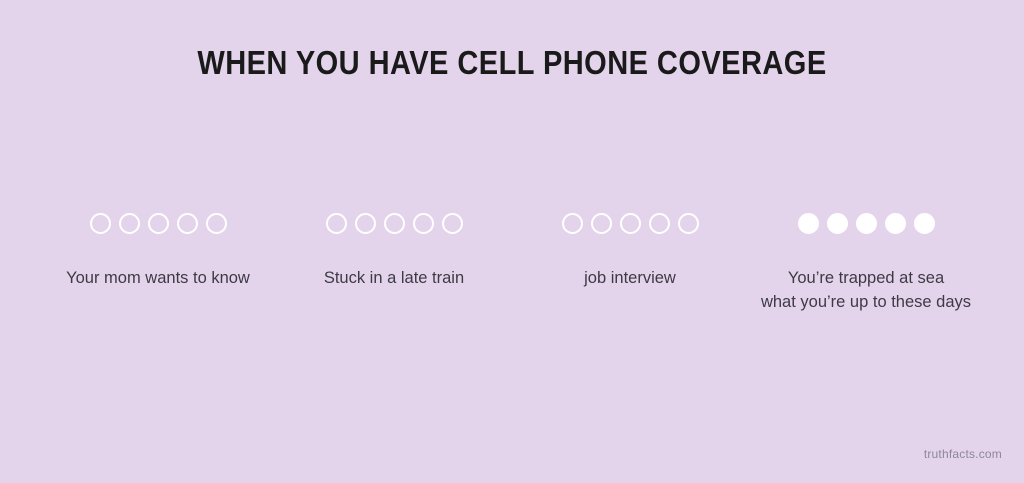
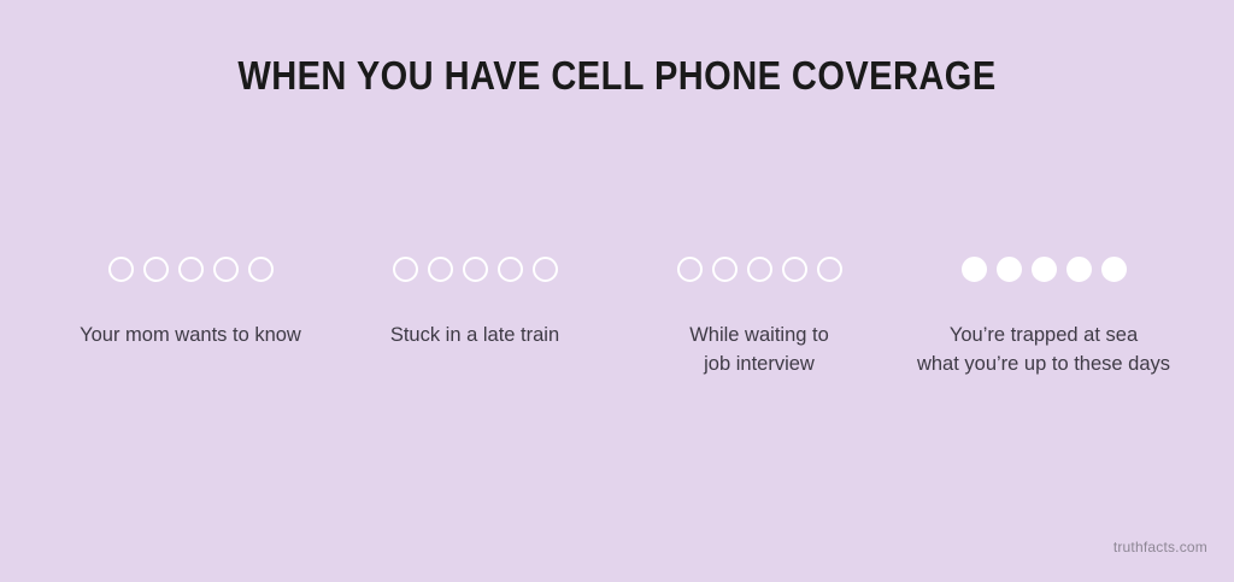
  WHEN YOU HAVE CELL PHONE COVERAGE
  Your mom wants to know
  Stuck in a late train
+ While waiting to
  job interview
  You’re trapped at sea
  what you’re up to these days
  truthfacts.com
